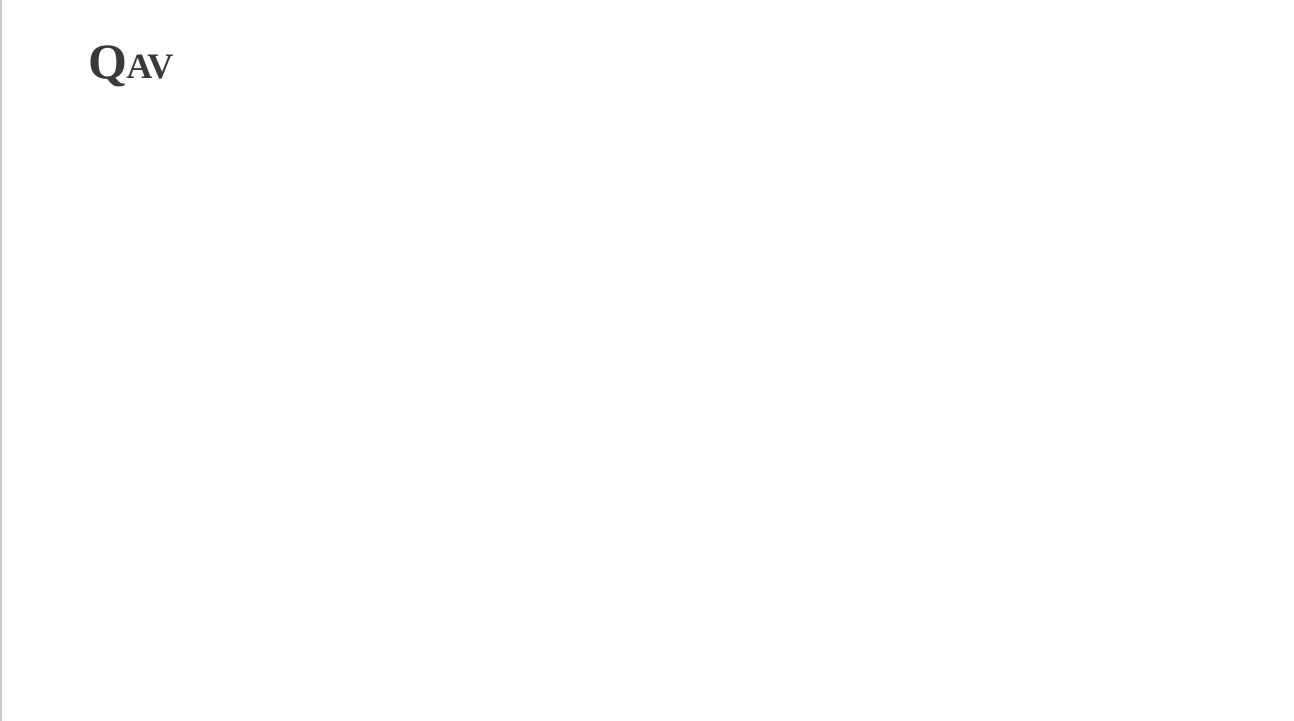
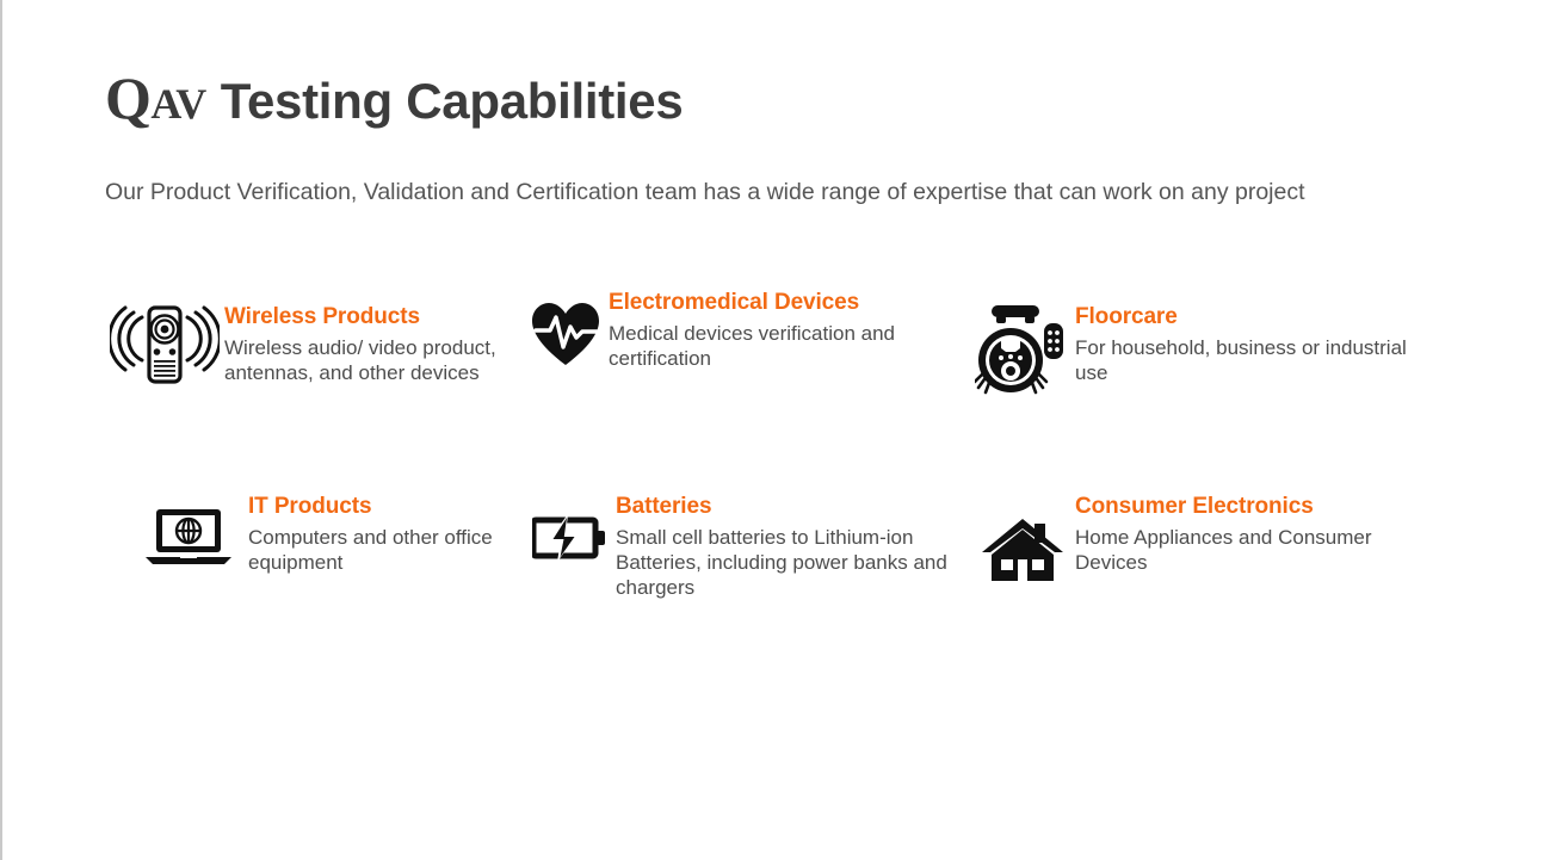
  QAV
+ Testing Capabilities
+ Our Product Verification, Validation and Certification team has a wide range of expertise that can work on any project
+ Wireless Products
+ Wireless audio/ video product, antennas, and other devices
+ Electromedical Devices
+ Medical devices verification and certification
+ Floorcare
+ For household, business or industrial use
+ IT Products
+ Computers and other office equipment
+ Batteries
+ Small cell batteries to Lithium-ion Batteries, including power banks and chargers
+ Consumer Electronics
+ Home Appliances and Consumer Devices
